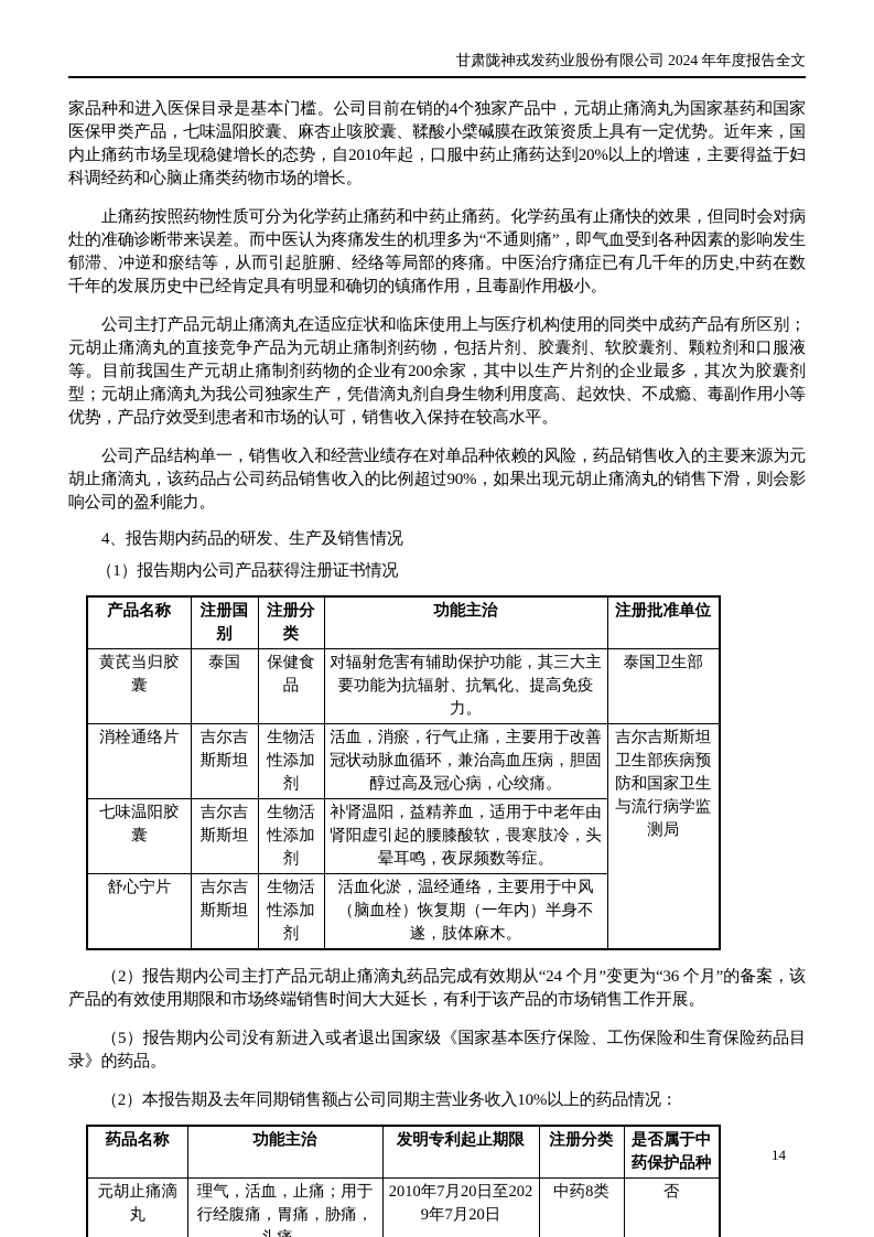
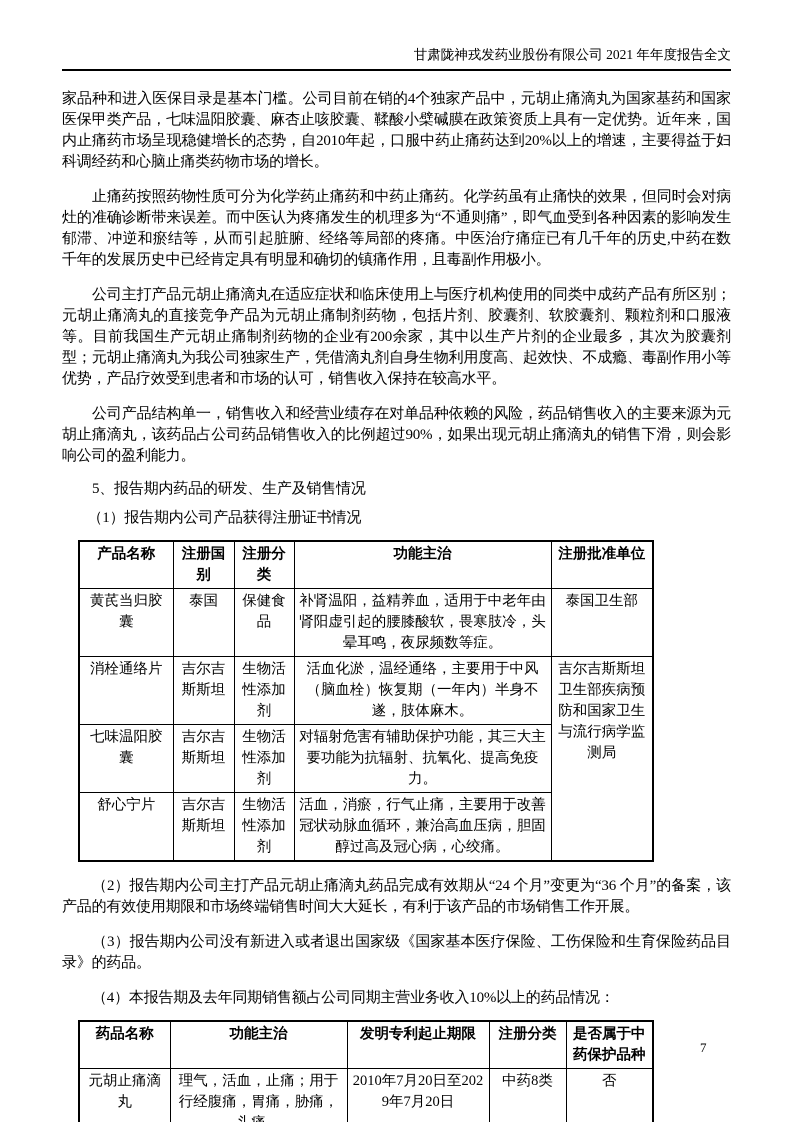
- 甘肃陇神戎发药业股份有限公司 2024 年年度报告全文
+ 甘肃陇神戎发药业股份有限公司 2021 年年度报告全文
  家品种和进入医保目录是基本门槛。公司目前在销的4个独家产品中，元胡止痛滴丸为国家基药和国家医保甲类产品，七味温阳胶囊、麻杏止咳胶囊、鞣酸小檗碱膜在政策资质上具有一定优势。近年来，国内止痛药市场呈现稳健增长的态势，自2010年起，口服中药止痛药达到20%以上的增速，主要得益于妇科调经药和心脑止痛类药物市场的增长。
  止痛药按照药物性质可分为化学药止痛药和中药止痛药。化学药虽有止痛快的效果，但同时会对病灶的准确诊断带来误差。而中医认为疼痛发生的机理多为“不通则痛”，即气血受到各种因素的影响发生郁滞、冲逆和瘀结等，从而引起脏腑、经络等局部的疼痛。中医治疗痛症已有几千年的历史,中药在数千年的发展历史中已经肯定具有明显和确切的镇痛作用，且毒副作用极小。
  公司主打产品元胡止痛滴丸在适应症状和临床使用上与医疗机构使用的同类中成药产品有所区别；元胡止痛滴丸的直接竞争产品为元胡止痛制剂药物，包括片剂、胶囊剂、软胶囊剂、颗粒剂和口服液等。目前我国生产元胡止痛制剂药物的企业有200余家，其中以生产片剂的企业最多，其次为胶囊剂型；元胡止痛滴丸为我公司独家生产，凭借滴丸剂自身生物利用度高、起效快、不成瘾、毒副作用小等优势，产品疗效受到患者和市场的认可，销售收入保持在较高水平。
  公司产品结构单一，销售收入和经营业绩存在对单品种依赖的风险，药品销售收入的主要来源为元胡止痛滴丸，该药品占公司药品销售收入的比例超过90%，如果出现元胡止痛滴丸的销售下滑，则会影响公司的盈利能力。
- 4、报告期内药品的研发、生产及销售情况
+ 5、报告期内药品的研发、生产及销售情况
  （1）报告期内公司产品获得注册证书情况
  产品名称	注册国别	注册分类	功能主治	注册批准单位
- 黄芪当归胶囊	泰国	保健食品	对辐射危害有辅助保护功能，其三大主要功能为抗辐射、抗氧化、提高免疫力。	泰国卫生部
+ 黄芪当归胶囊	泰国	保健食品	补肾温阳，益精养血，适用于中老年由肾阳虚引起的腰膝酸软，畏寒肢冷，头晕耳鸣，夜尿频数等症。	泰国卫生部
- 消栓通络片	吉尔吉斯斯坦	生物活性添加剂	活血，消瘀，行气止痛，主要用于改善冠状动脉血循环，兼治高血压病，胆固醇过高及冠心病，心绞痛。	吉尔吉斯斯坦卫生部疾病预防和国家卫生与流行病学监测局
+ 消栓通络片	吉尔吉斯斯坦	生物活性添加剂	活血化淤，温经通络，主要用于中风（脑血栓）恢复期（一年内）半身不遂，肢体麻木。	吉尔吉斯斯坦卫生部疾病预防和国家卫生与流行病学监测局
- 七味温阳胶囊	吉尔吉斯斯坦	生物活性添加剂	补肾温阳，益精养血，适用于中老年由肾阳虚引起的腰膝酸软，畏寒肢冷，头晕耳鸣，夜尿频数等症。
+ 七味温阳胶囊	吉尔吉斯斯坦	生物活性添加剂	对辐射危害有辅助保护功能，其三大主要功能为抗辐射、抗氧化、提高免疫力。
- 舒心宁片	吉尔吉斯斯坦	生物活性添加剂	活血化淤，温经通络，主要用于中风（脑血栓）恢复期（一年内）半身不遂，肢体麻木。
+ 舒心宁片	吉尔吉斯斯坦	生物活性添加剂	活血，消瘀，行气止痛，主要用于改善冠状动脉血循环，兼治高血压病，胆固醇过高及冠心病，心绞痛。
  （2）报告期内公司主打产品元胡止痛滴丸药品完成有效期从“24 个月”变更为“36 个月”的备案，该产品的有效使用期限和市场终端销售时间大大延长，有利于该产品的市场销售工作开展。
- （5）报告期内公司没有新进入或者退出国家级《国家基本医疗保险、工伤保险和生育保险药品目录》的药品。
+ （3）报告期内公司没有新进入或者退出国家级《国家基本医疗保险、工伤保险和生育保险药品目录》的药品。
- （2）本报告期及去年同期销售额占公司同期主营业务收入10%以上的药品情况：
+ （4）本报告期及去年同期销售额占公司同期主营业务收入10%以上的药品情况：
  药品名称	功能主治	发明专利起止期限	注册分类	是否属于中药保护品种
  元胡止痛滴丸	理气，活血，止痛；用于行经腹痛，胃痛，胁痛，	2010年7月20日至2029年7月20日	中药8类	否
- 14
+ 7
